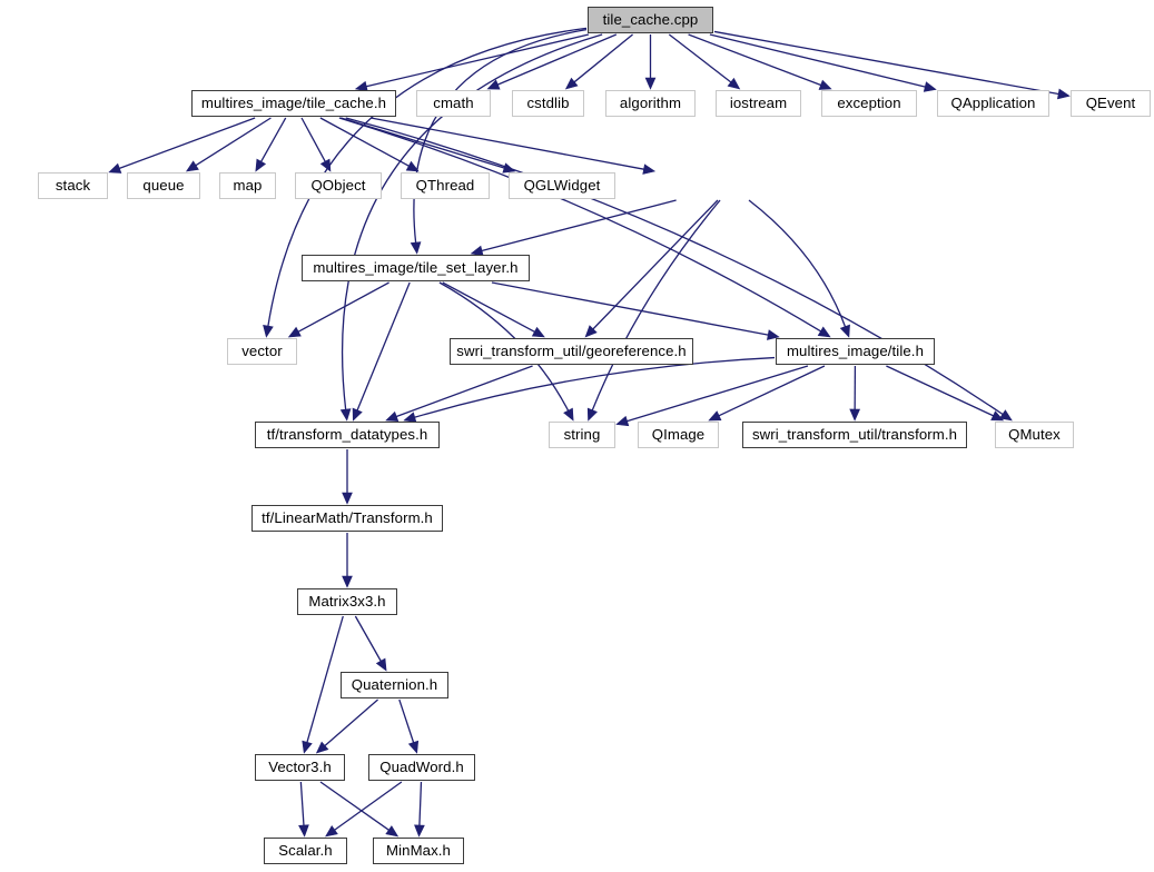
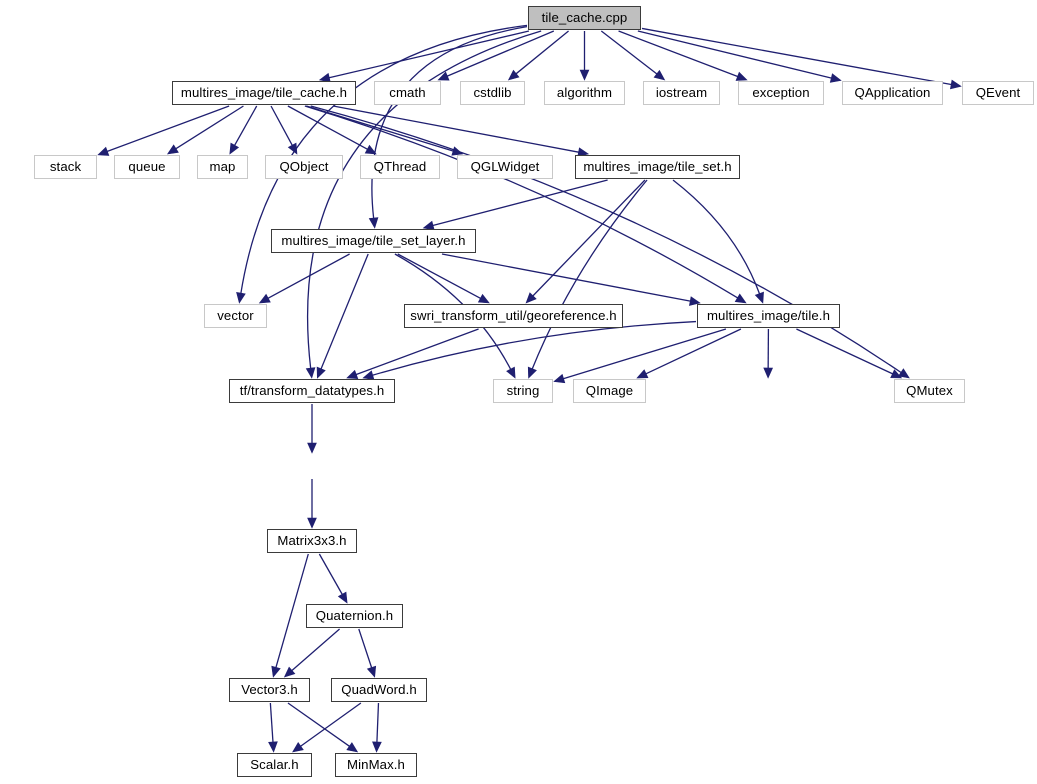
  tile_cache.cpp
  multires_image/tile_cache.h
  cmath
  cstdlib
  algorithm
  iostream
  exception
  QApplication
  QEvent
  stack
  queue
  map
  QObject
  QThread
  QGLWidget
+ multires_image/tile_set.h
  multires_image/tile_set_layer.h
  vector
  swri_transform_util/georeference.h
  multires_image/tile.h
  tf/transform_datatypes.h
  string
  QImage
- swri_transform_util/transform.h
  QMutex
- tf/LinearMath/Transform.h
  Matrix3x3.h
  Quaternion.h
  Vector3.h
  QuadWord.h
  Scalar.h
  MinMax.h
